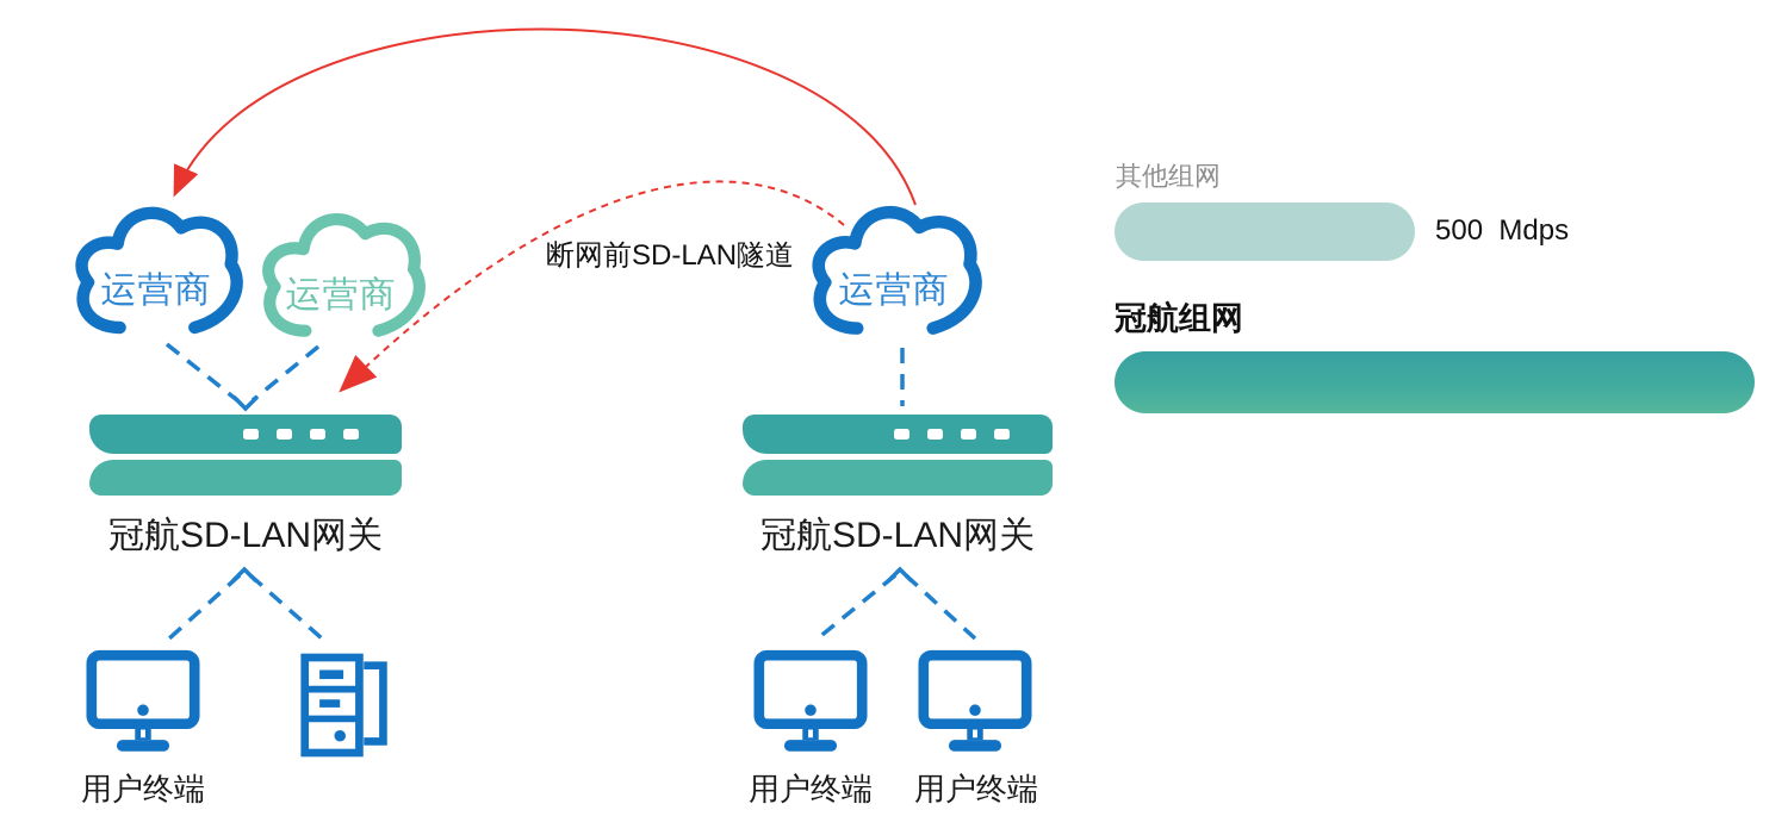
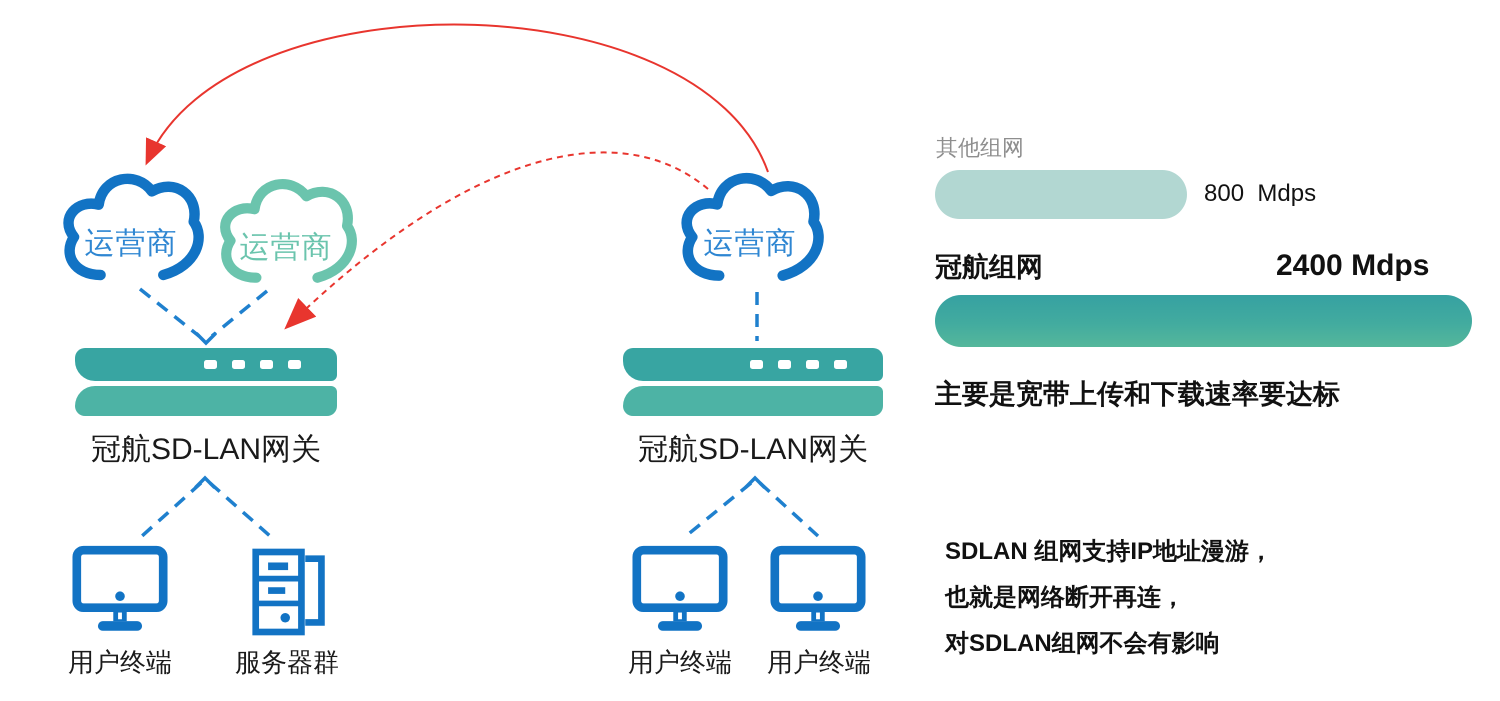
  运营商
  运营商
  运营商
- 断网前SD-LAN隧道
  冠航SD-LAN网关
  冠航SD-LAN网关
  用户终端
+ 服务器群
  用户终端
  用户终端
  其他组网
- 500 Mdps
+ 800 Mdps
  冠航组网
+ 2400 Mdps
+ 主要是宽带上传和下载速率要达标
+ SDLAN 组网支持IP地址漫游，
+ 也就是网络断开再连，
+ 对SDLAN组网不会有影响
